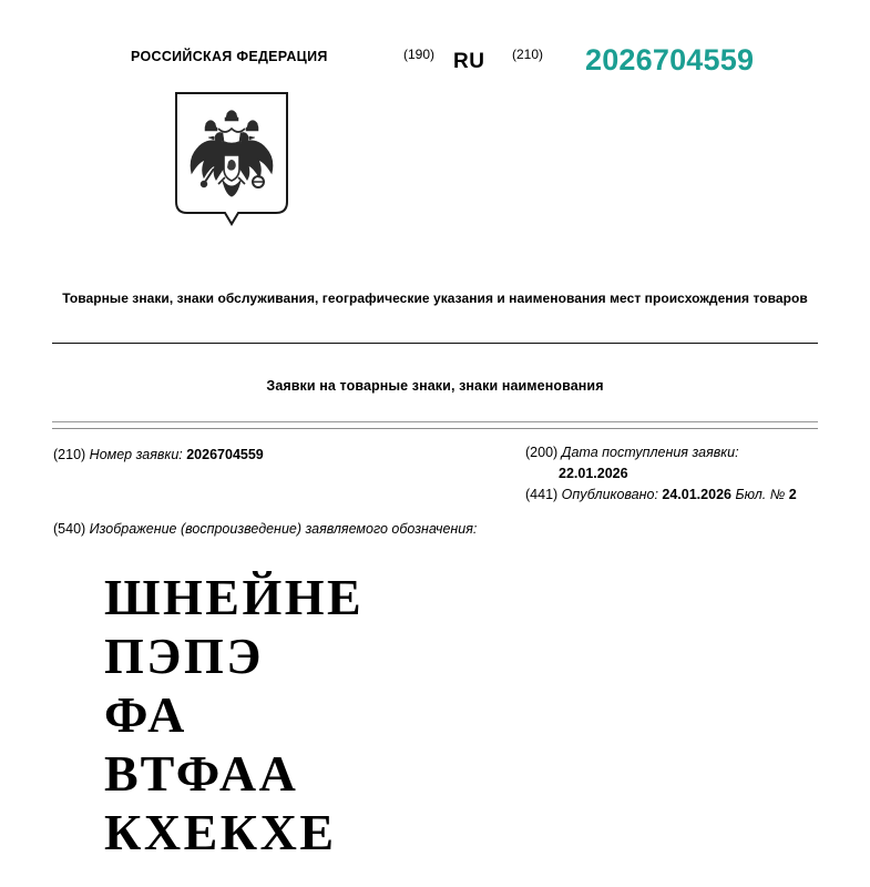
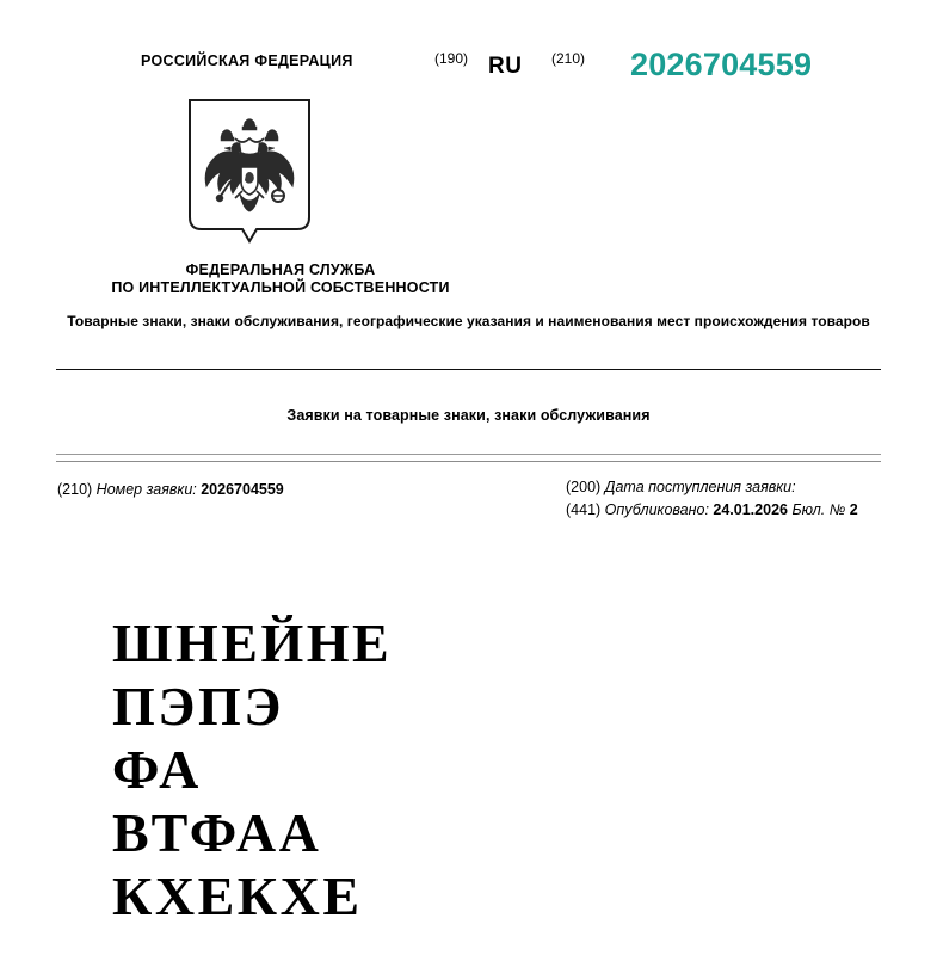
  РОССИЙСКАЯ ФЕДЕРАЦИЯ
  (190)
  RU
  (210)
  2026704559
+ ФЕДЕРАЛЬНАЯ СЛУЖБА
+ ПО ИНТЕЛЛЕКТУАЛЬНОЙ СОБСТВЕННОСТИ
  Товарные знаки, знаки обслуживания, географические указания и наименования мест происхождения товаров
- Заявки на товарные знаки, знаки наименования
+ Заявки на товарные знаки, знаки обслуживания
  (210) Номер заявки: 2026704559
  (200) Дата поступления заявки:
- 22.01.2026
  (441) Опубликовано: 24.01.2026 Бюл. № 2
- (540) Изображение (воспроизведение) заявляемого обозначения:
  ШНЕЙНЕ
  ПЭПЭ
  ФА
  ВТФАА
  КХЕКХЕ
